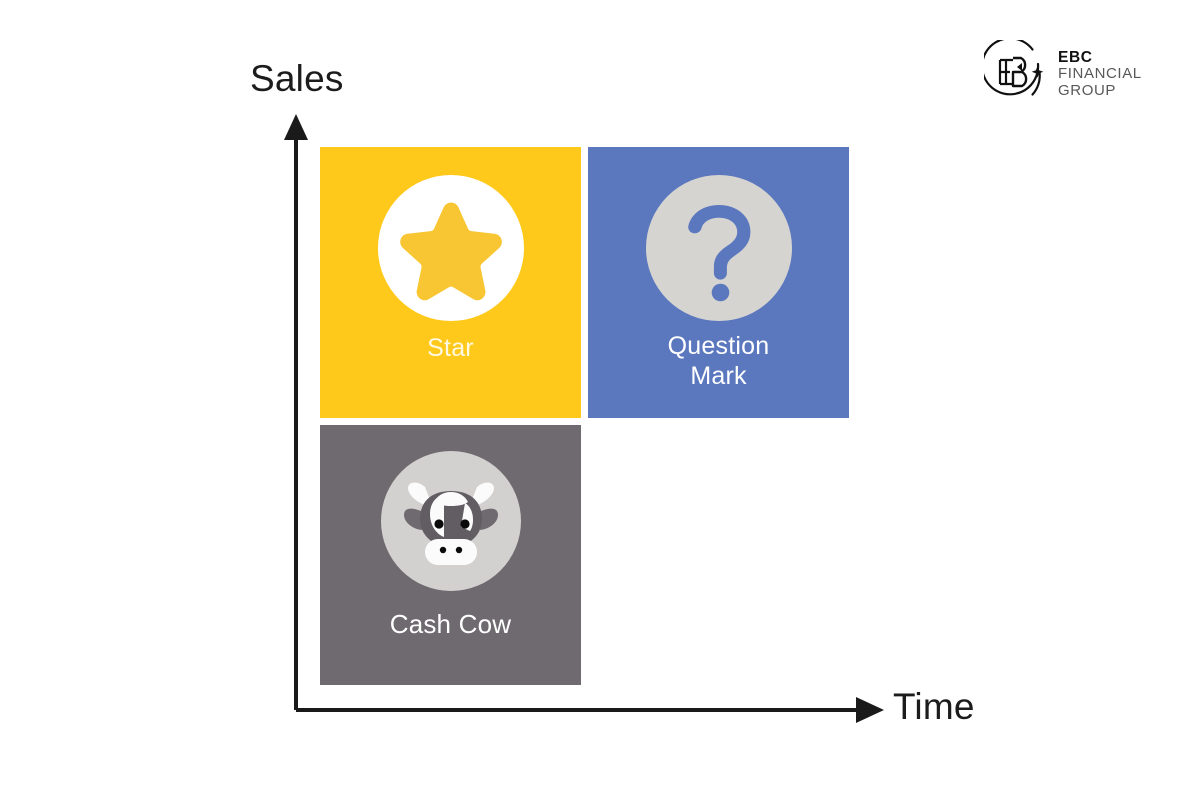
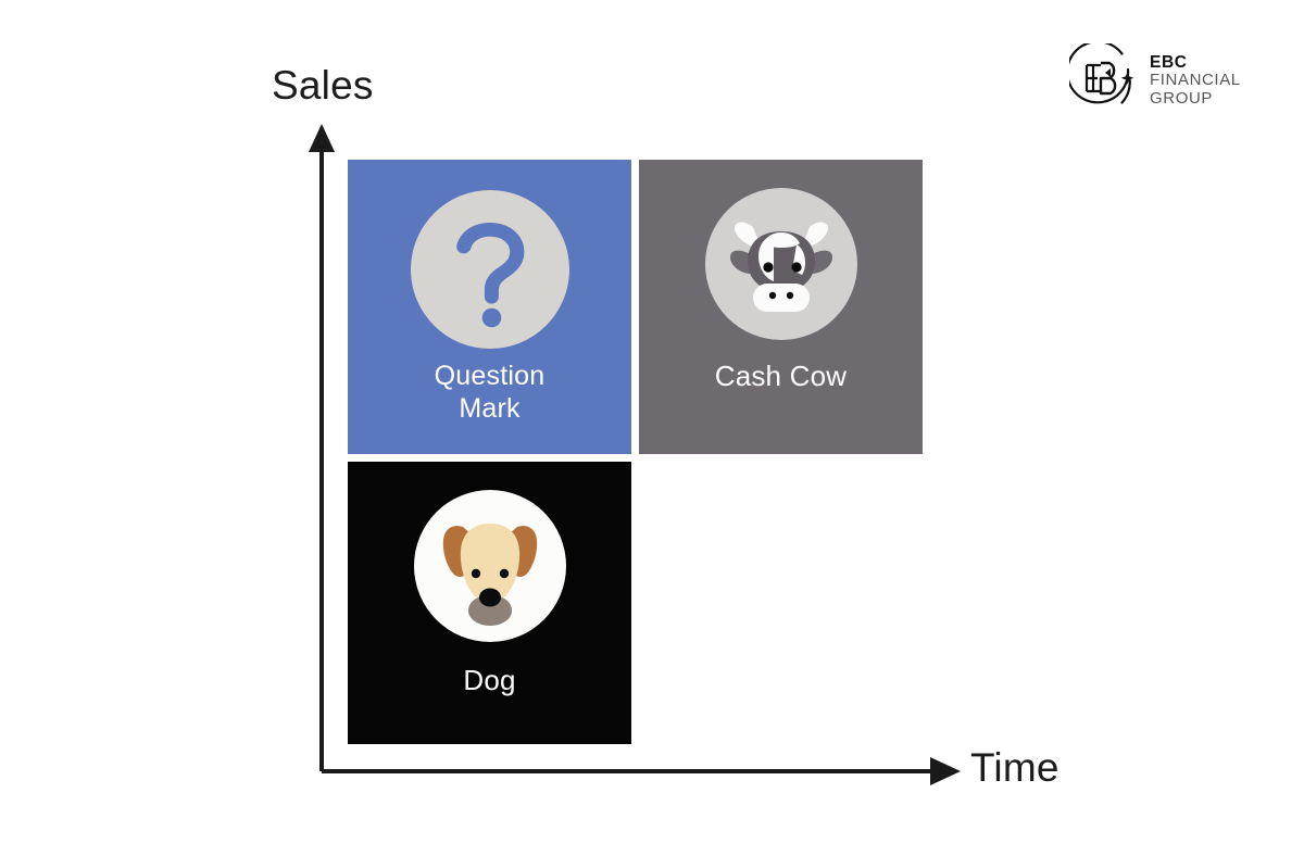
  Sales
  Time
- Star
  Question
  Mark
  Cash Cow
+ Dog
  EBC
  FINANCIAL
  GROUP
